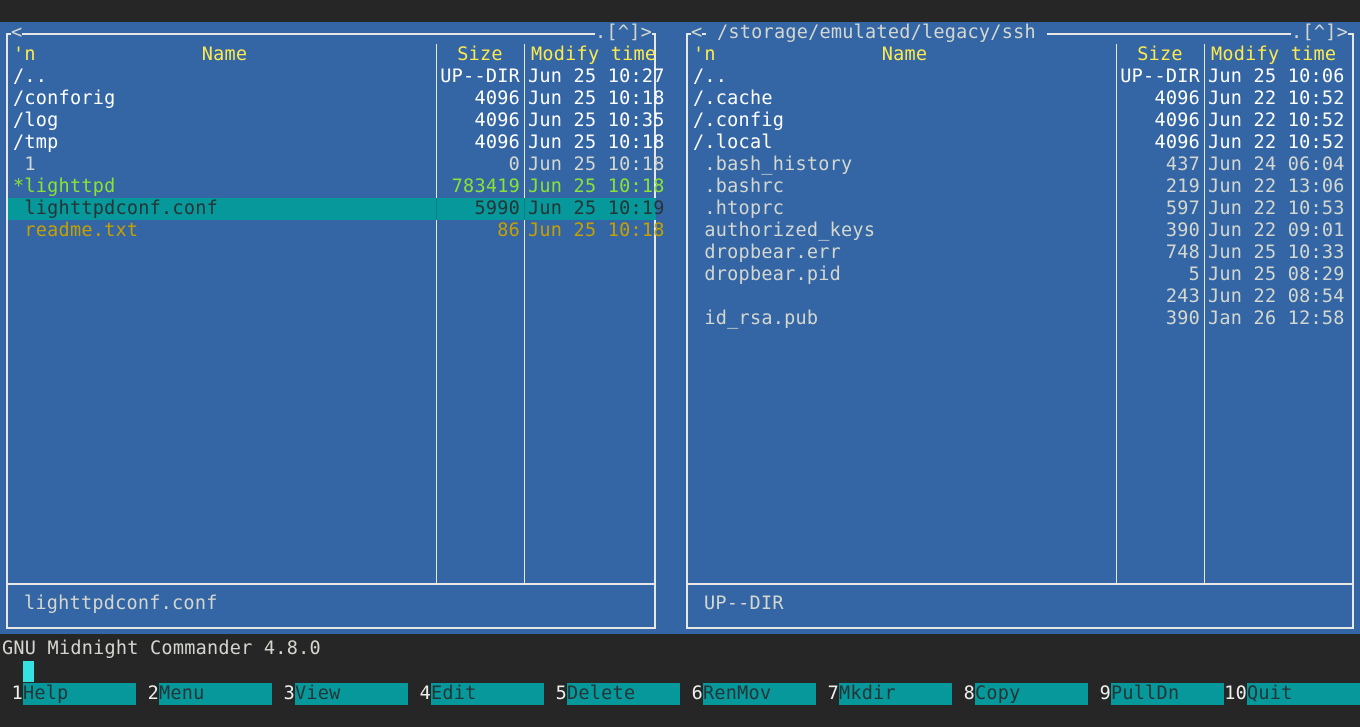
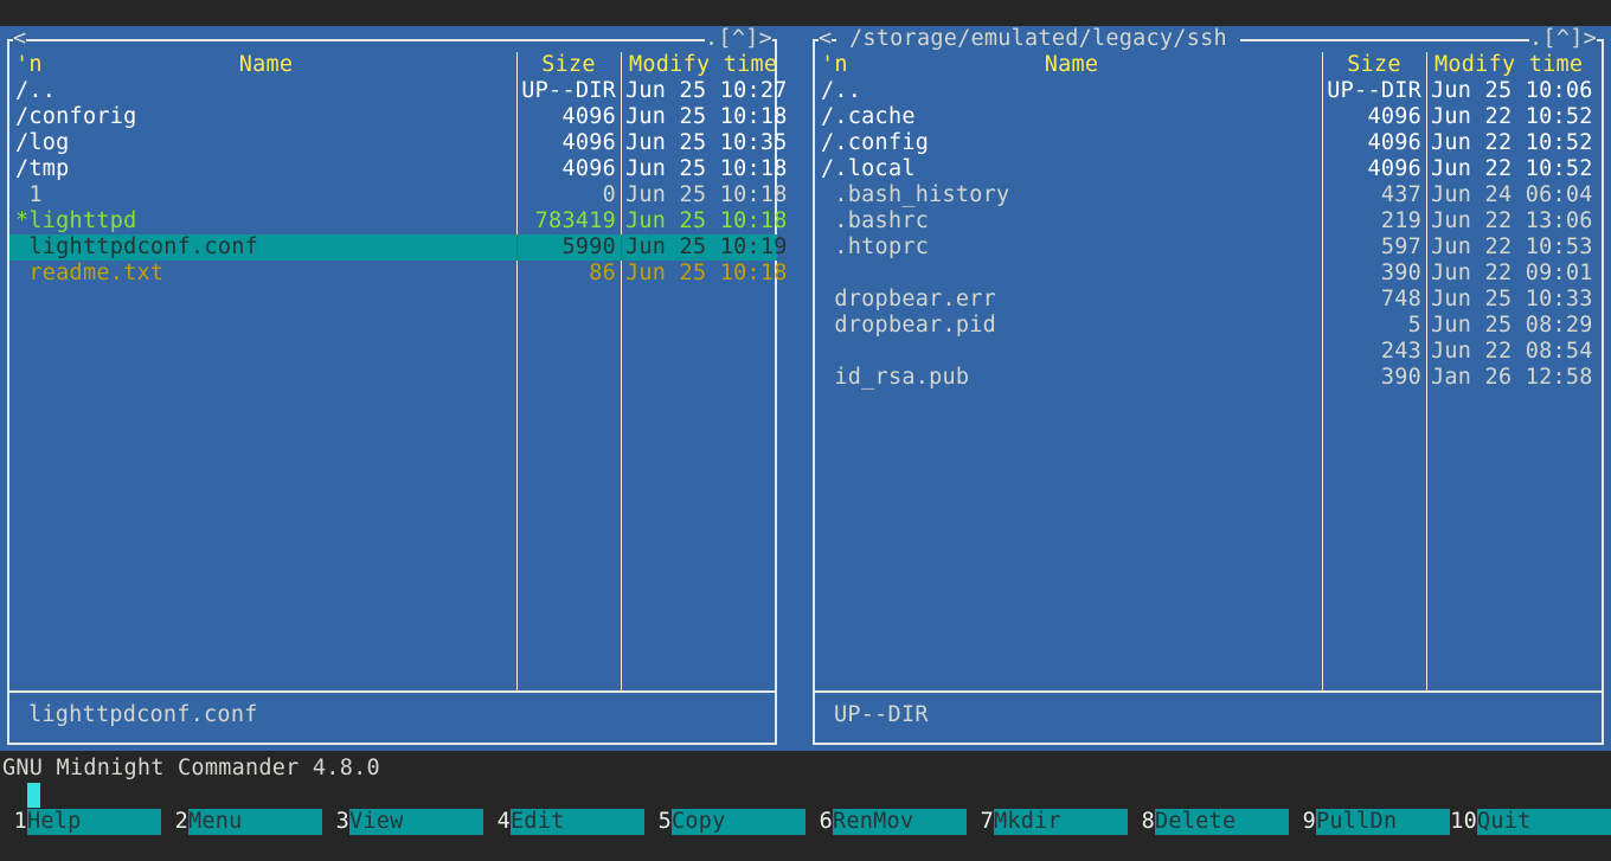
  <
  .[^]>
  'n
  Name
  Size
  Modify time
  /..
  UP--DIR
  Jun 25 10:27
  /conforig
  4096
  Jun 25 10:18
  /log
  4096
  Jun 25 10:35
  /tmp
  4096
  Jun 25 10:18
  1
  0
  Jun 25 10:18
  *lighttpd
  783419
  Jun 25 10:18
  lighttpdconf.conf
  5990
  Jun 25 10:19
  readme.txt
  86
  Jun 25 10:18
  lighttpdconf.conf
  <
  /storage/emulated/legacy/ssh
  .[^]>
  'n
  Name
  Size
  Modify time
  /..
  UP--DIR
  Jun 25 10:06
  /.cache
  4096
  Jun 22 10:52
  /.config
  4096
  Jun 22 10:52
  /.local
  4096
  Jun 22 10:52
  .bash_history
  437
  Jun 24 06:04
  .bashrc
  219
  Jun 22 13:06
  .htoprc
  597
  Jun 22 10:53
- authorized_keys
  390
  Jun 22 09:01
  dropbear.err
  748
  Jun 25 10:33
  dropbear.pid
  5
  Jun 25 08:29
  243
  Jun 22 08:54
  id_rsa.pub
  390
  Jan 26 12:58
  UP--DIR
  GNU Midnight Commander 4.8.0
  1
  Help
  2
  Menu
  3
  View
  4
  Edit
  5
- Delete
+ Copy
  6
  RenMov
  7
  Mkdir
  8
- Copy
+ Delete
  9
  PullDn
  10
  Quit
